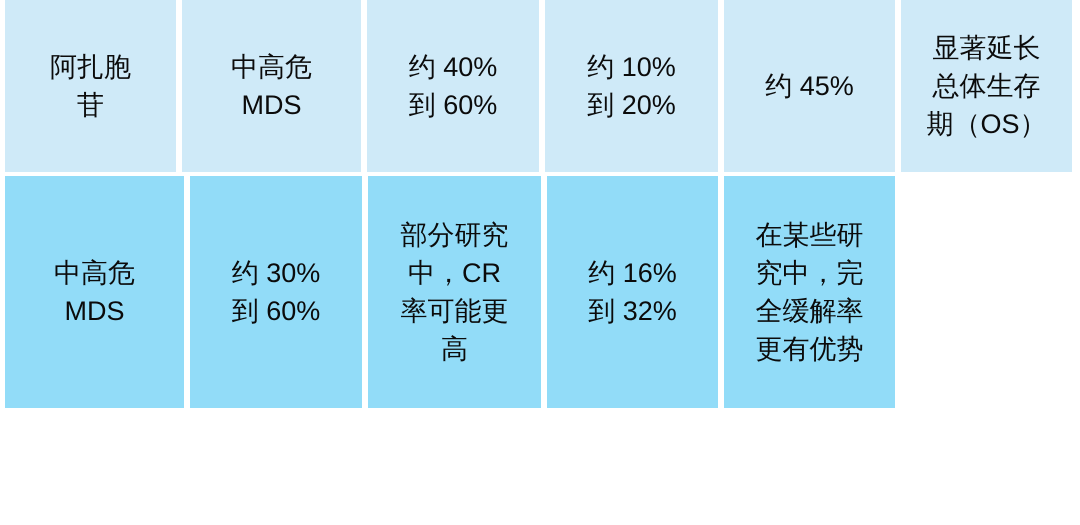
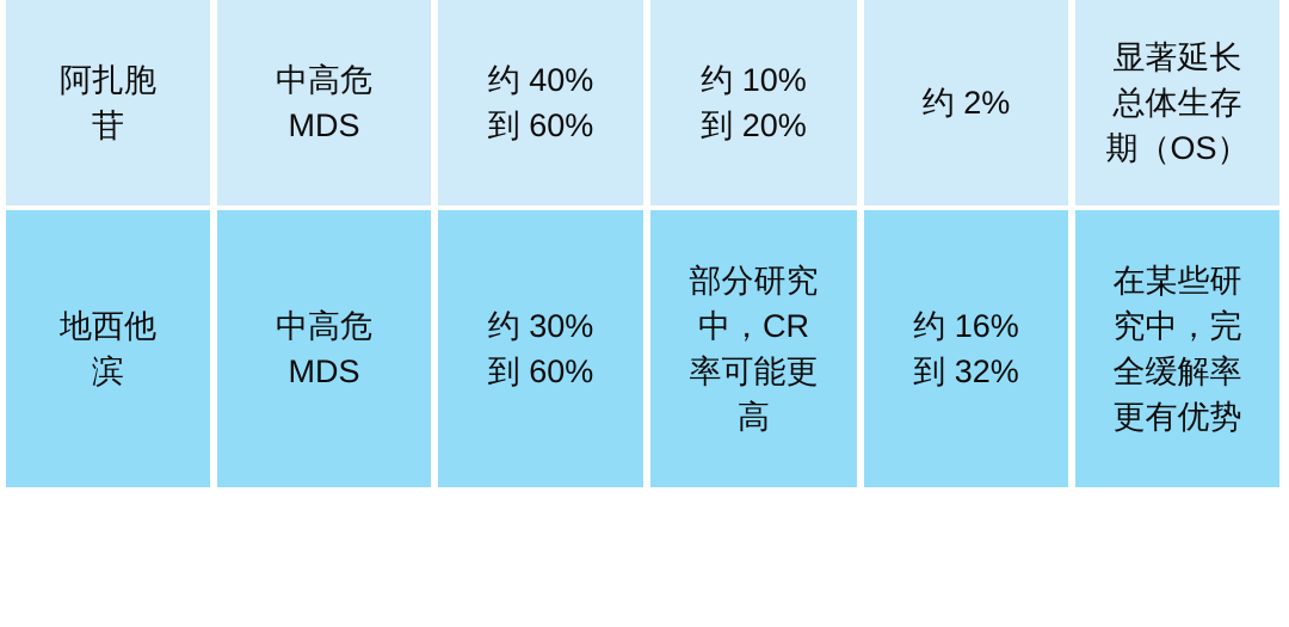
  阿扎胞
  苷
  中高危
  MDS
  约 40%
  到 60%
  约 10%
  到 20%
- 约 45%
+ 约 2%
  显著延长
  总体生存
  期（OS）
+ 地西他
+ 滨
  中高危
  MDS
  约 30%
  到 60%
  部分研究
  中，CR
  率可能更
  高
  约 16%
  到 32%
  在某些研
  究中，完
  全缓解率
  更有优势
